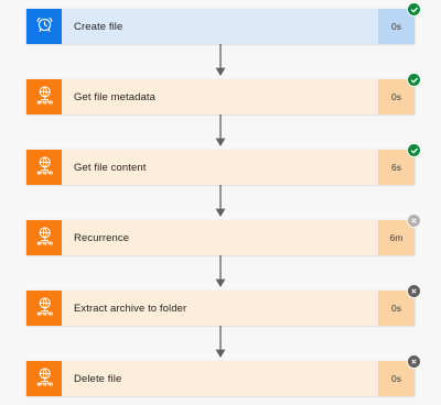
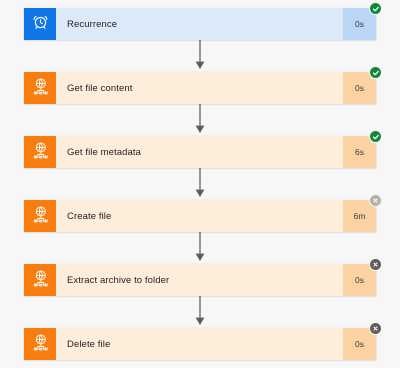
- Create file
+ Recurrence
  0s
- Get file metadata
+ Get file content
  0s
- Get file content
+ Get file metadata
  6s
- Recurrence
+ Create file
  6m
  Extract archive to folder
  0s
  Delete file
  0s
